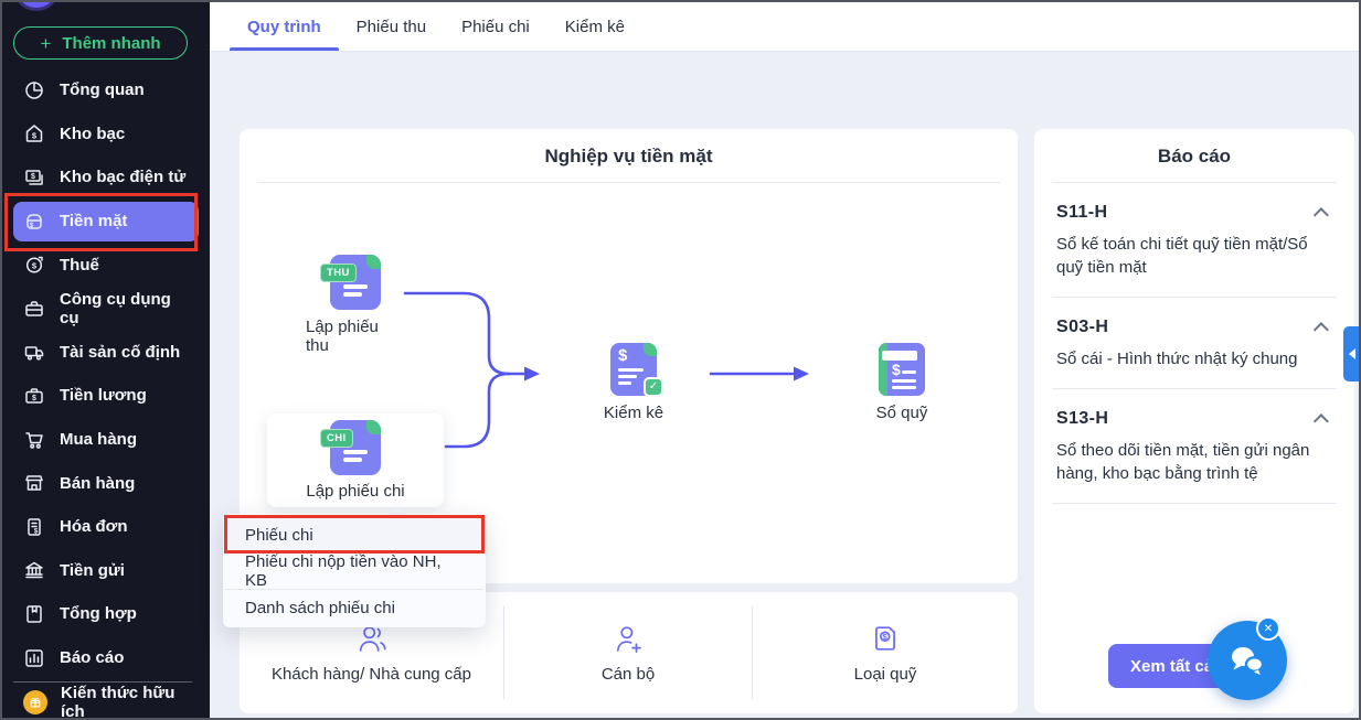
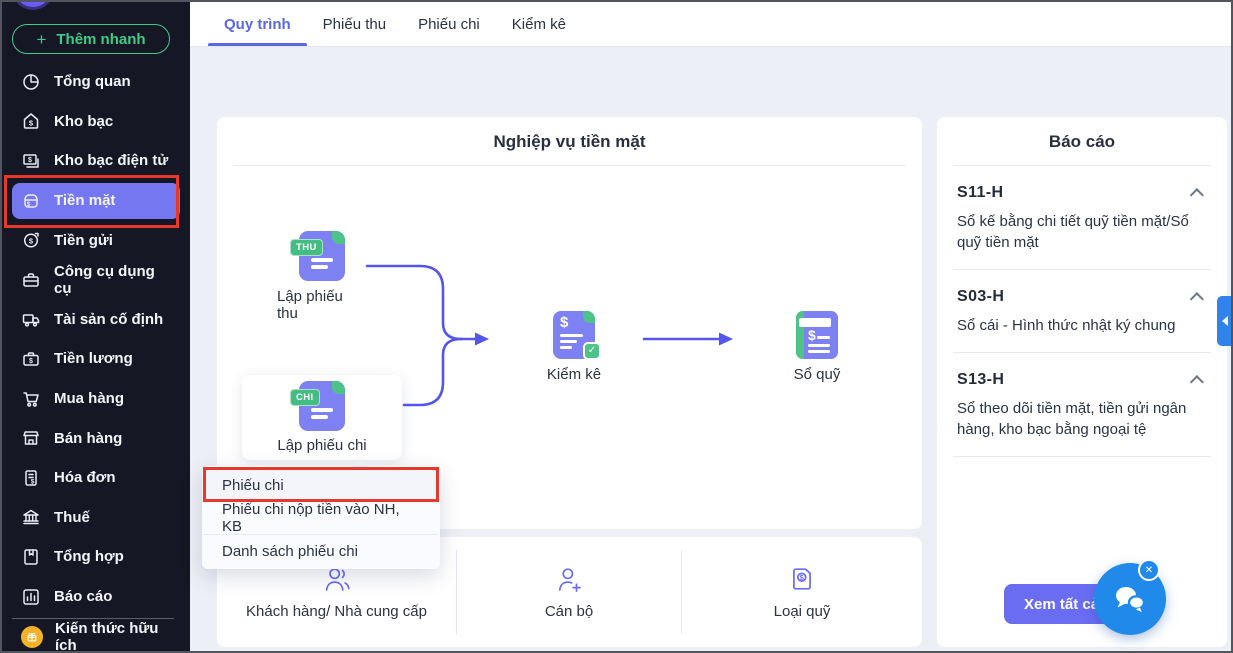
  +
  Thêm nhanh
  Tổng quan
  $
  Kho bạc
  Kho bạc điện tử
  Tiền mặt
  $
- Thuế
+ Tiền gửi
  Công cụ dụng cụ
  Tài sản cố định
  Tiền lương
  Mua hàng
  Bán hàng
  Hóa đơn
- Tiền gửi
+ Thuế
  Tổng hợp
  Báo cáo
  Kiến thức hữu ích
  Quy trình
  Phiếu thu
  Phiếu chi
  Kiểm kê
  Nghiệp vụ tiền mặt
  THU
  Lập phiếu thu
  $
  Kiểm kê
  $
  Sổ quỹ
  CHI
  Lập phiếu chi
  Khách hàng/ Nhà cung cấp
  Cán bộ
  $
  Loại quỹ
  Báo cáo
  S11-H
- Sổ kế toán chi tiết quỹ tiền mặt/Sổ quỹ tiền mặt
+ Sổ kế bằng chi tiết quỹ tiền mặt/Sổ quỹ tiền mặt
  S03-H
  Sổ cái - Hình thức nhật ký chung
  S13-H
- Sổ theo dõi tiền mặt, tiền gửi ngân hàng, kho bạc bằng trình tệ
+ Sổ theo dõi tiền mặt, tiền gửi ngân hàng, kho bạc bằng ngoại tệ
  Xem tất c
  Phiếu chi
  Phiếu chi nộp tiền vào NH, KB
  Danh sách phiếu chi
  ✕
